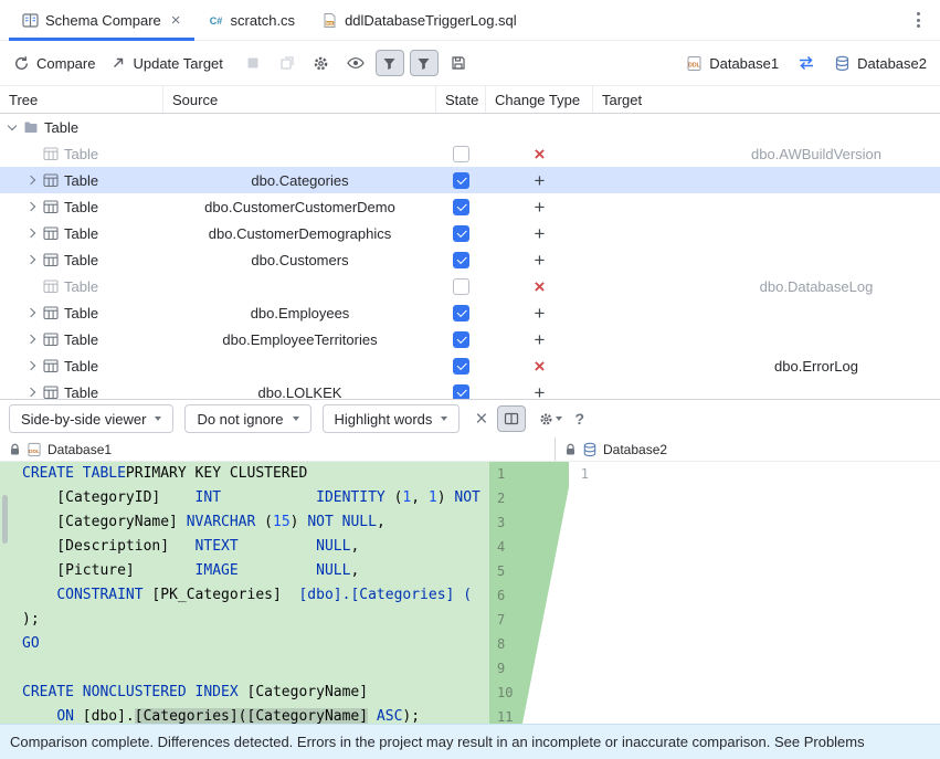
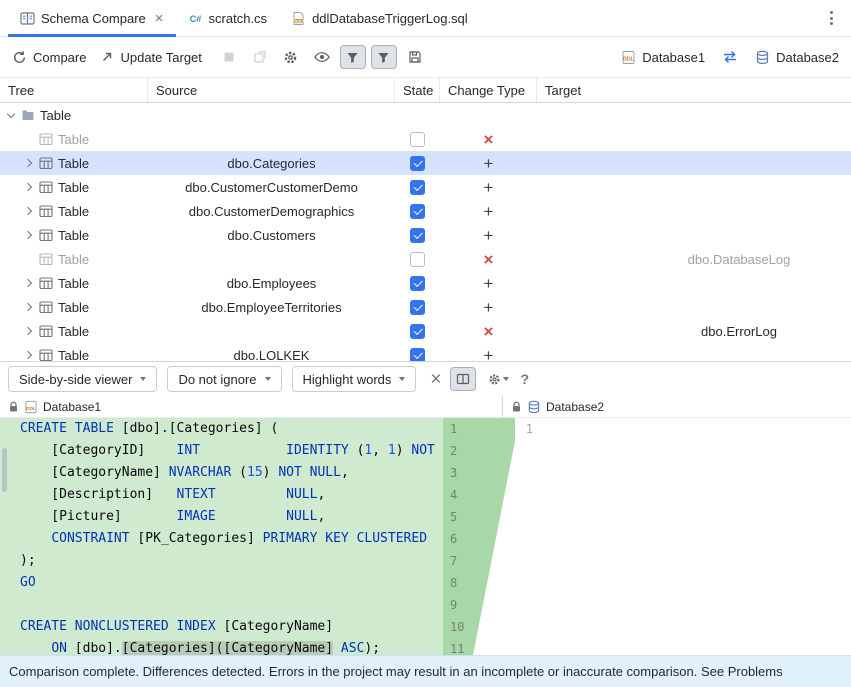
  Schema Compare
  ×
  C#
  scratch.cs
  ddlDatabaseTriggerLog.sql
  Compare
  Update Target
  Database1
  Database2
  Tree
  Source
  State
  Change Type
  Target
  Table
  Table
  ×
- dbo.AWBuildVersion
  Table
  dbo.Categories
  +
  Table
  dbo.CustomerCustomerDemo
  +
  Table
  dbo.CustomerDemographics
  +
  Table
  dbo.Customers
  +
  Table
  ×
  dbo.DatabaseLog
  Table
  dbo.Employees
  +
  Table
  dbo.EmployeeTerritories
  +
  Table
  ×
  dbo.ErrorLog
  Table
  dbo.LOLKEK
  +
  Side-by-side viewer
  Do not ignore
  Highlight words
  ×
  ?
  Database1
  Database2
- CREATE TABLEPRIMARY KEY CLUSTERED
+ CREATE TABLE [dbo].[Categories] (
  [CategoryID] INT IDENTITY (1, 1) NOT
  [CategoryName] NVARCHAR (15) NOT NULL,
  [Description] NTEXT NULL,
  [Picture] IMAGE NULL,
- CONSTRAINT [PK_Categories] [dbo].[Categories] (
+ CONSTRAINT [PK_Categories] PRIMARY KEY CLUSTERED
  );
  GO
  CREATE NONCLUSTERED INDEX [CategoryName]
  ON [dbo].[Categories]([CategoryName] ASC);
  1
  2
  3
  4
  5
  6
  7
  8
  9
  10
  11
  1
  Comparison complete. Differences detected. Errors in the project may result in an incomplete or inaccurate comparison. See Problems
